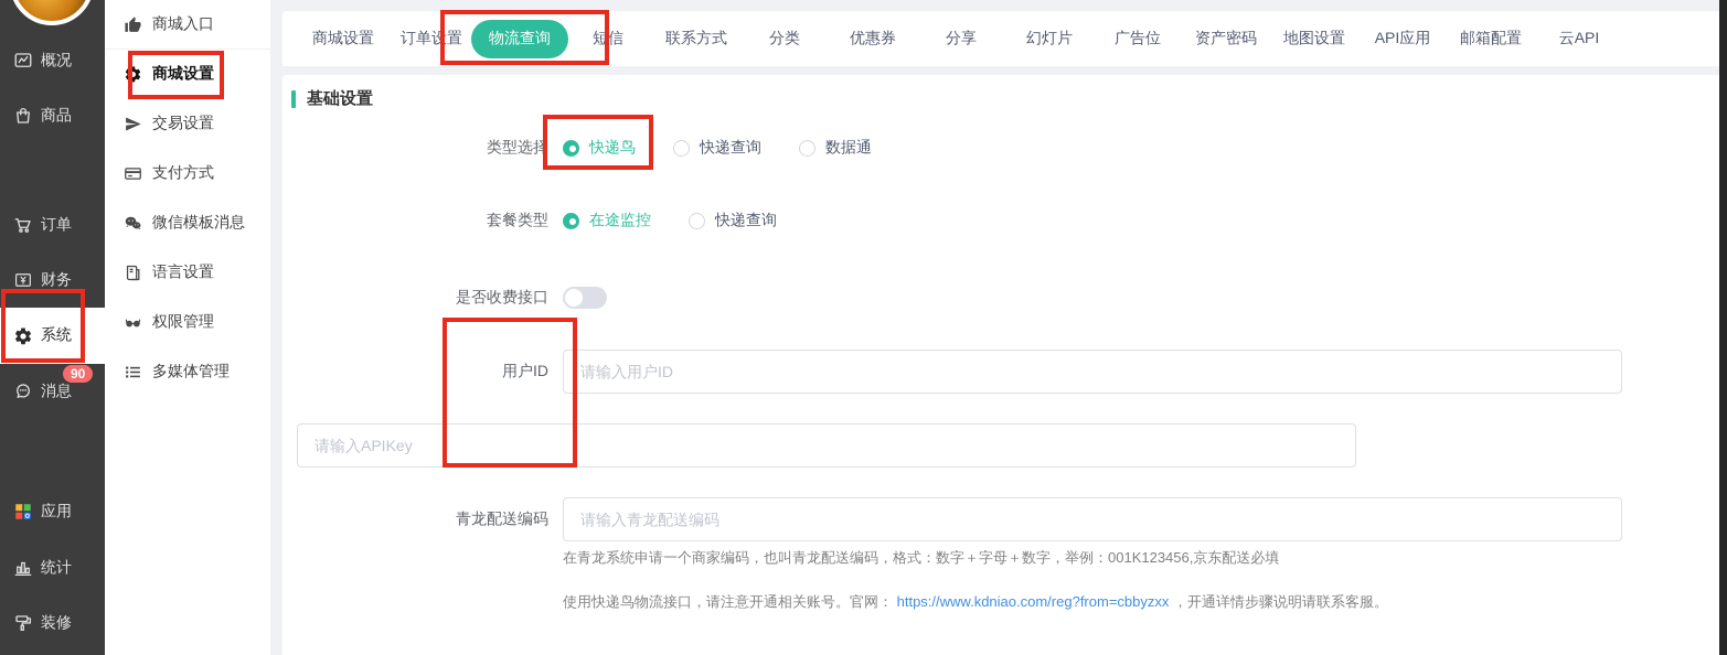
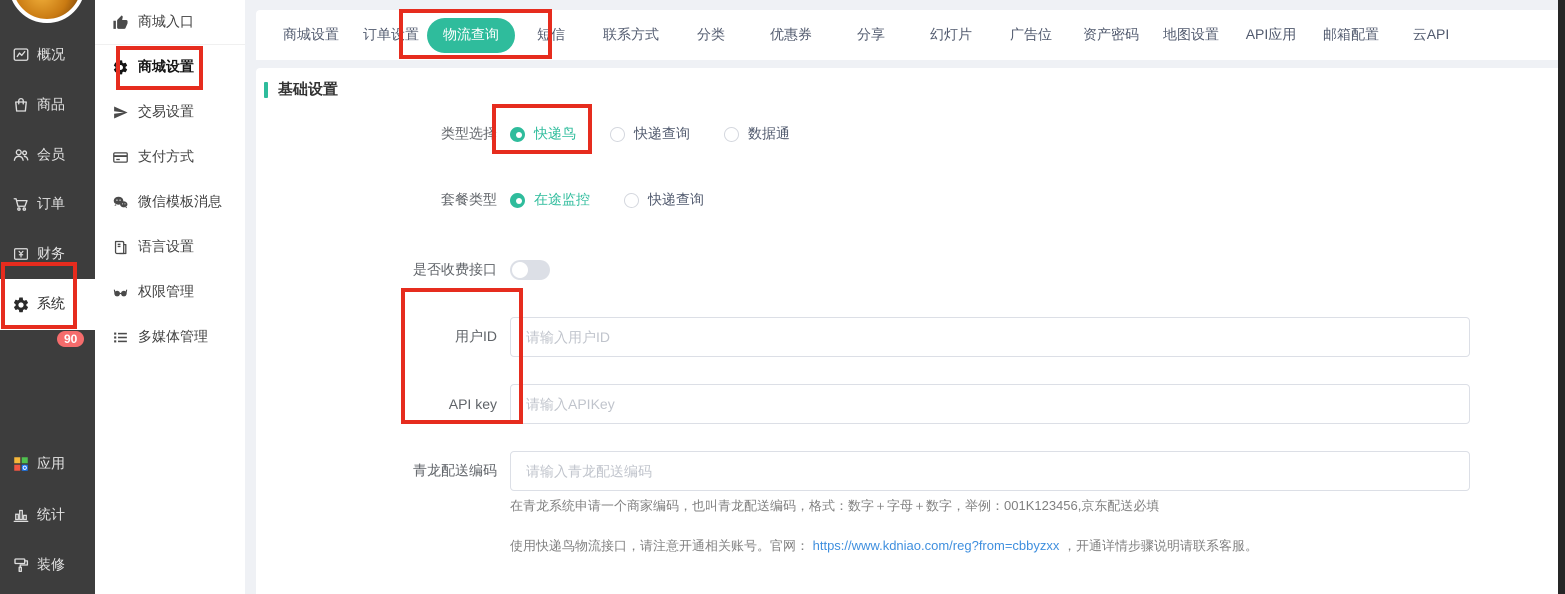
  概况
  商品
+ 会员
  订单
  财务
  系统
- 消息
  应用
  统计
  装修
  90
  商城入口
  商城设置
  交易设置
  支付方式
  微信模板消息
  语言设置
  权限管理
  多媒体管理
  商城设置
  订单设置
  物流查询
  短信
  联系方式
  分类
  优惠券
  分享
  幻灯片
  广告位
  资产密码
  地图设置
  API应用
  邮箱配置
  云API
  基础设置
  类型选择
  快递鸟
  快递查询
  数据通
  套餐类型
  在途监控
  快递查询
  是否收费接口
  用户ID
  请输入用户ID
+ API key
  请输入APIKey
  青龙配送编码
  请输入青龙配送编码
  在青龙系统申请一个商家编码，也叫青龙配送编码，格式：数字＋字母＋数字，举例：001K123456,京东配送必填
  使用快递鸟物流接口，请注意开通相关账号。官网： https://www.kdniao.com/reg?from=cbbyzxx ，开通详情步骤说明请联系客服。
